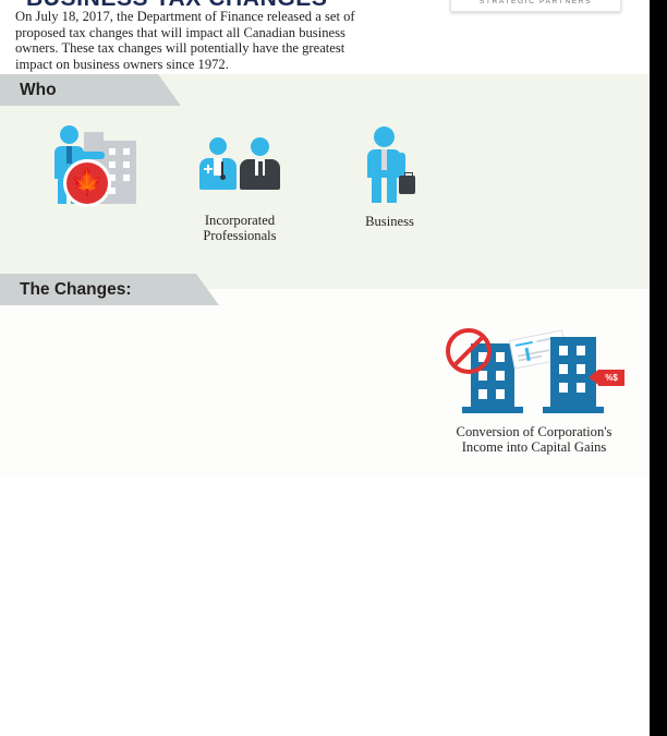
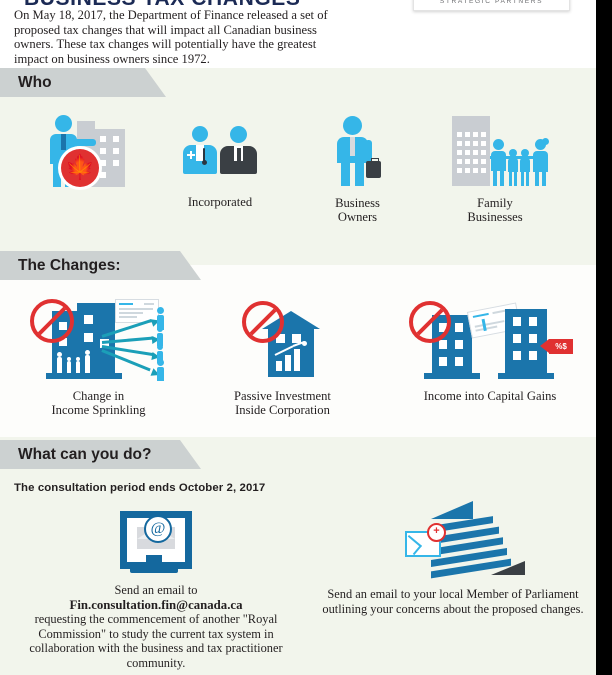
- On July 18, 2017, the Department of Finance released a set of proposed tax changes that will impact all Canadian business owners. These tax changes will potentially have the greatest impact on business owners since 1972.
+ On May 18, 2017, the Department of Finance released a set of proposed tax changes that will impact all Canadian business owners. These tax changes will potentially have the greatest impact on business owners since 1972.
  Who
  🍁
  Incorporated
- Professionals
  Business
+ Owners
+ Family
+ Businesses
  The Changes:
+ Change in
+ Income Sprinkling
+ Passive Investment
+ Inside Corporation
  %$
- Conversion of Corporation's
  Income into Capital Gains
+ What can you do?
+ The consultation period ends October 2, 2017
+ @
+ Send an email to
+ Fin.consultation.fin@canada.ca
+ requesting the commencement of another "Royal Commission" to study the current tax system in collaboration with the business and tax practitioner community.
+ +
+ Send an email to your local Member of Parliament outlining your concerns about the proposed changes.
